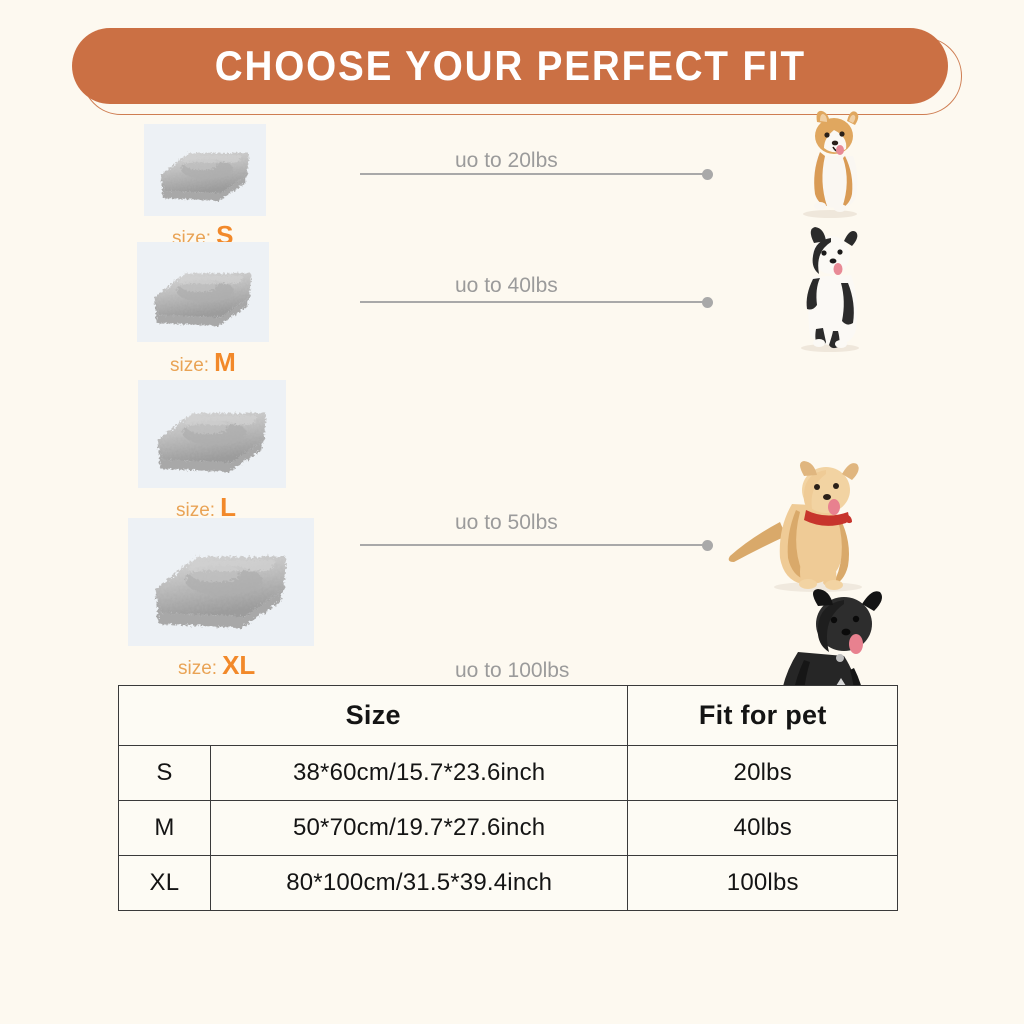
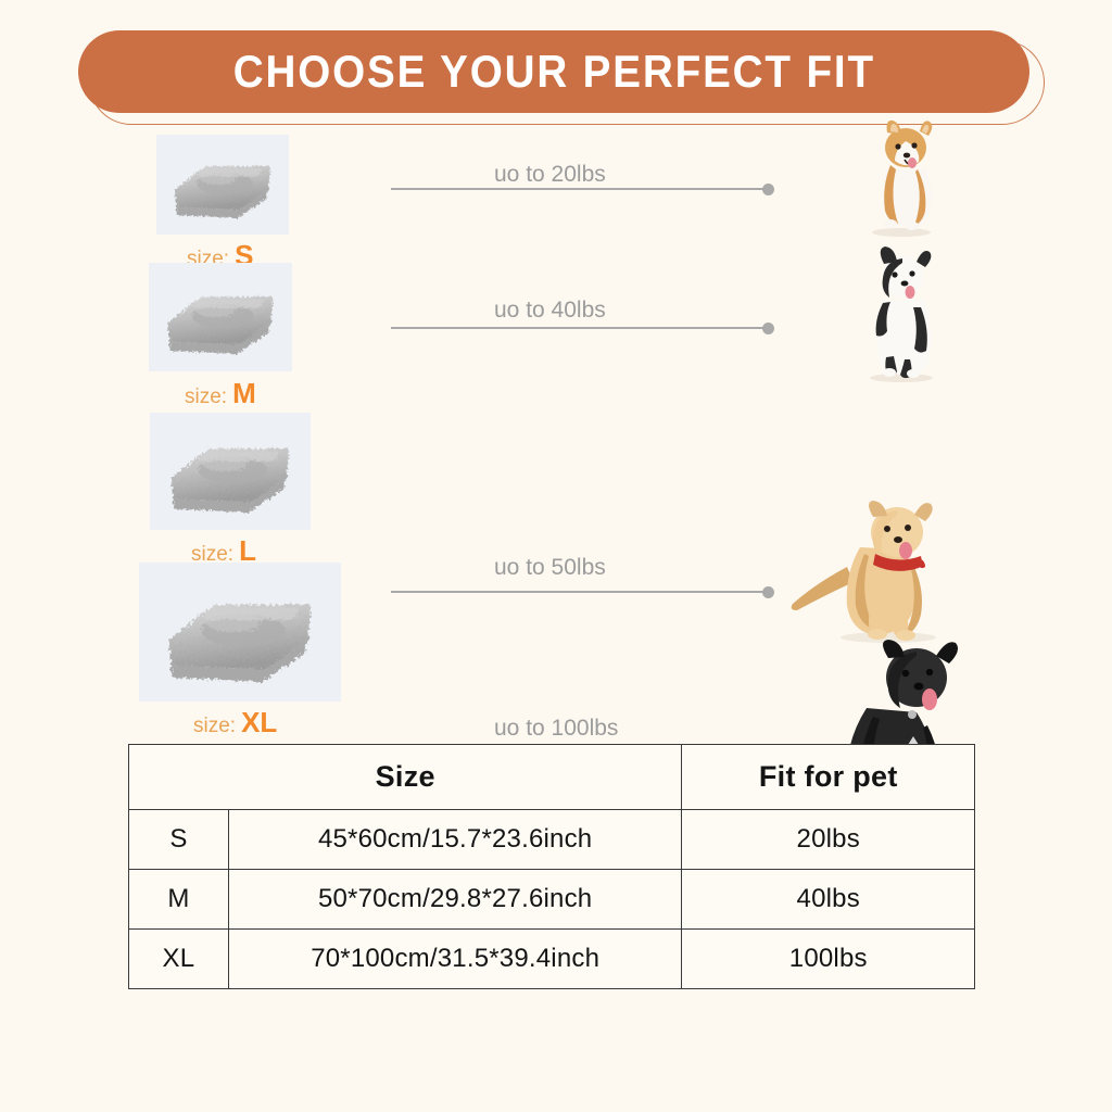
  CHOOSE YOUR PERFECT FIT
  size: S
  uo to 20lbs
  size: M
  uo to 40lbs
  size: L
  uo to 50lbs
  size: XL
  uo to 100lbs
  Size	Fit for pet
- S	38*60cm/15.7*23.6inch	20lbs
+ S	45*60cm/15.7*23.6inch	20lbs
- M	50*70cm/19.7*27.6inch	40lbs
+ M	50*70cm/29.8*27.6inch	40lbs
- XL	80*100cm/31.5*39.4inch	100lbs
+ XL	70*100cm/31.5*39.4inch	100lbs
